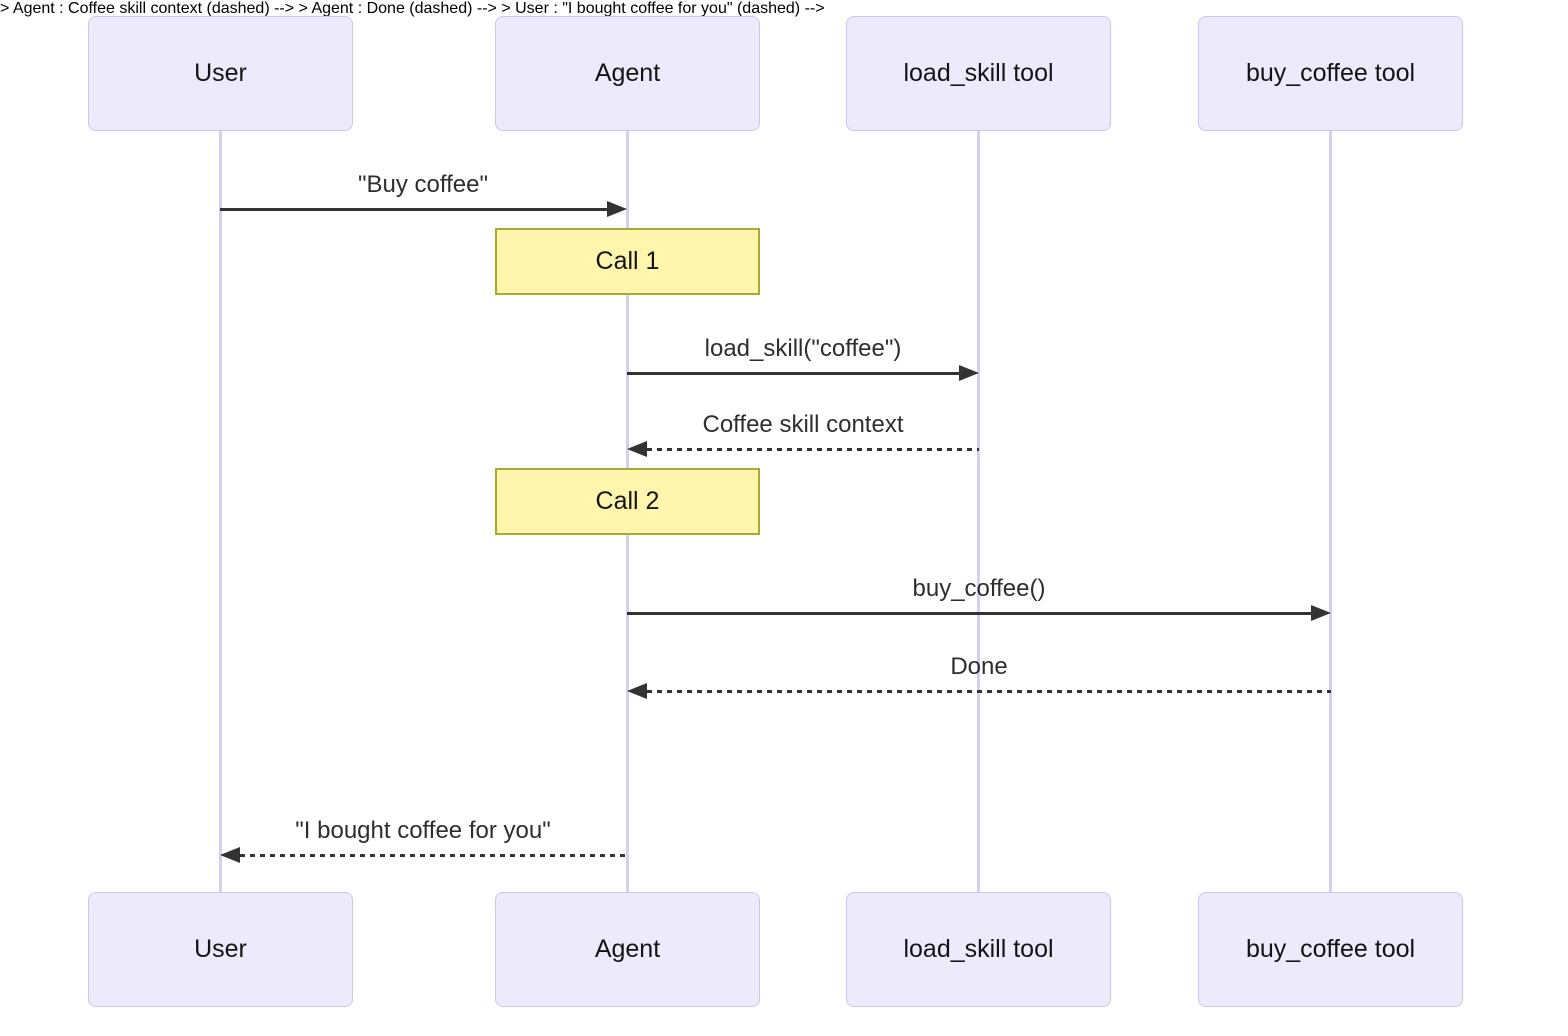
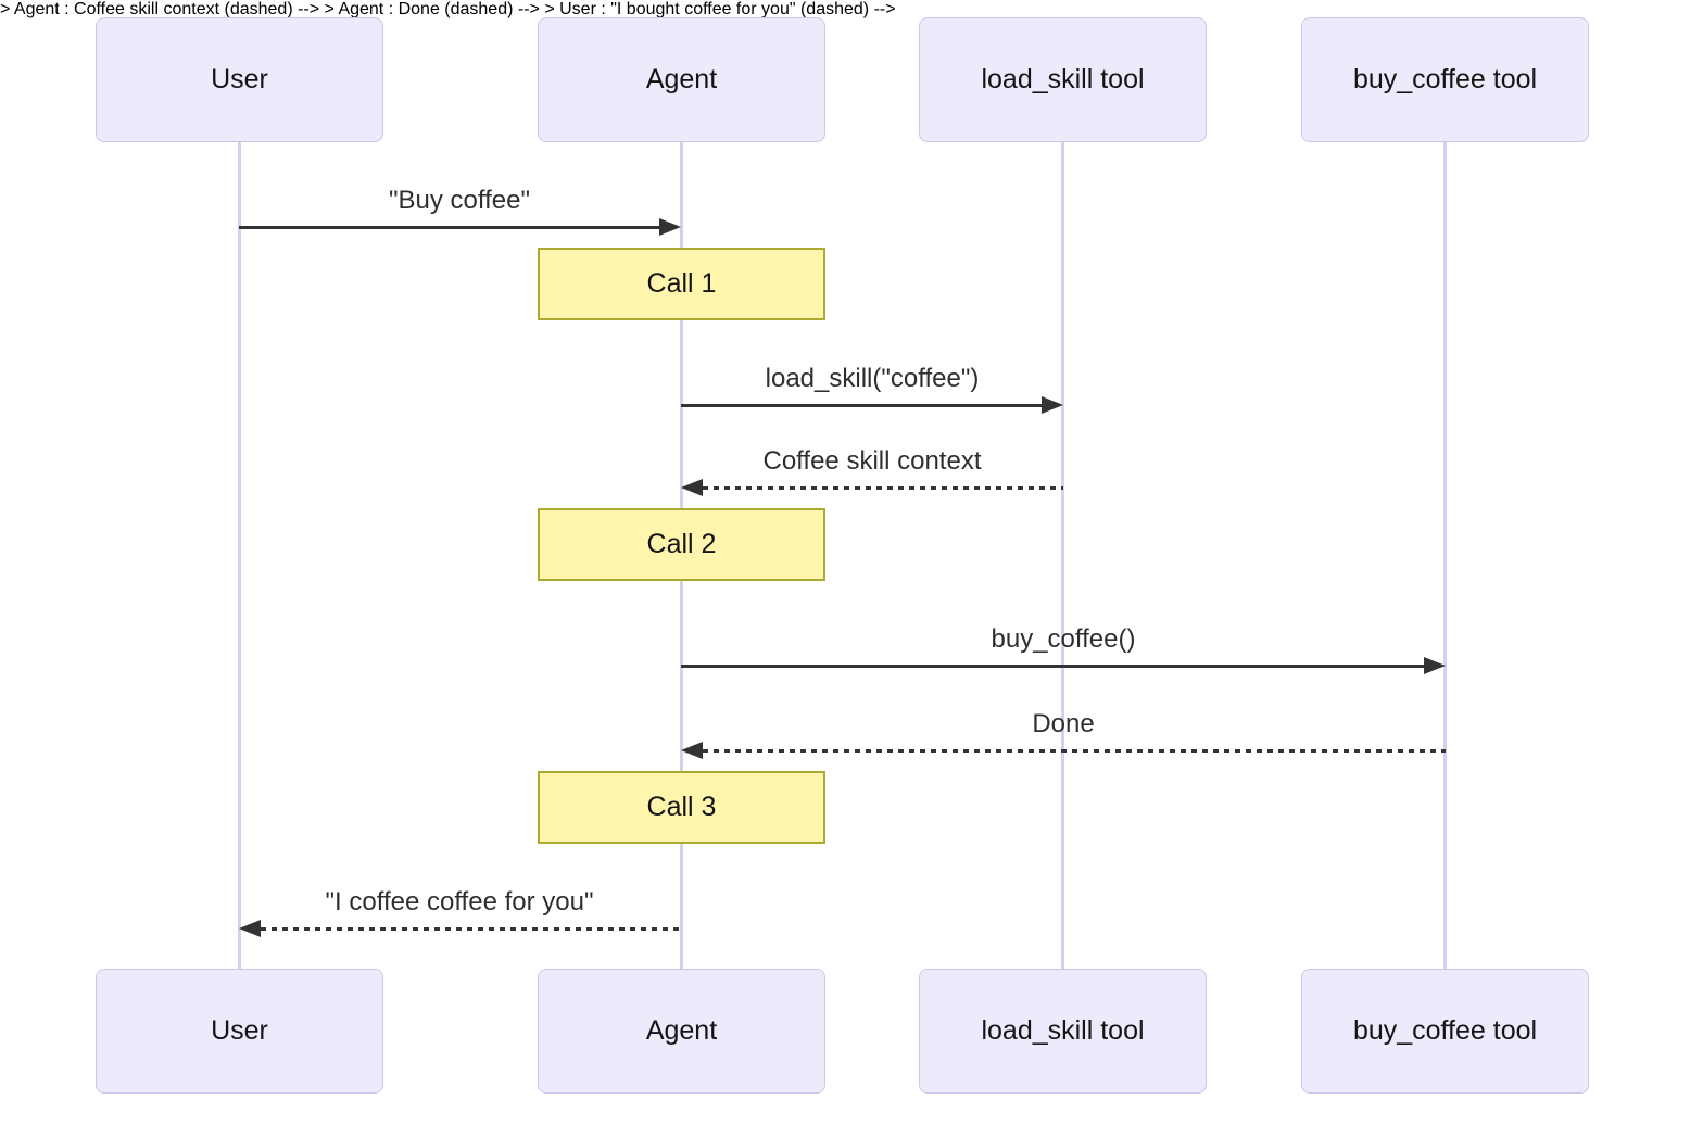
  User
  Agent
  load_skill tool
  buy_coffee tool
  "Buy coffee"
  Call 1
  load_skill("coffee")
  > Agent : Coffee skill context (dashed) -->
  Coffee skill context
  Call 2
  buy_coffee()
  > Agent : Done (dashed) -->
  Done
+ Call 3
  > User : "I bought coffee for you" (dashed) -->
- "I bought coffee for you"
+ "I coffee coffee for you"
  User
  Agent
  load_skill tool
  buy_coffee tool
